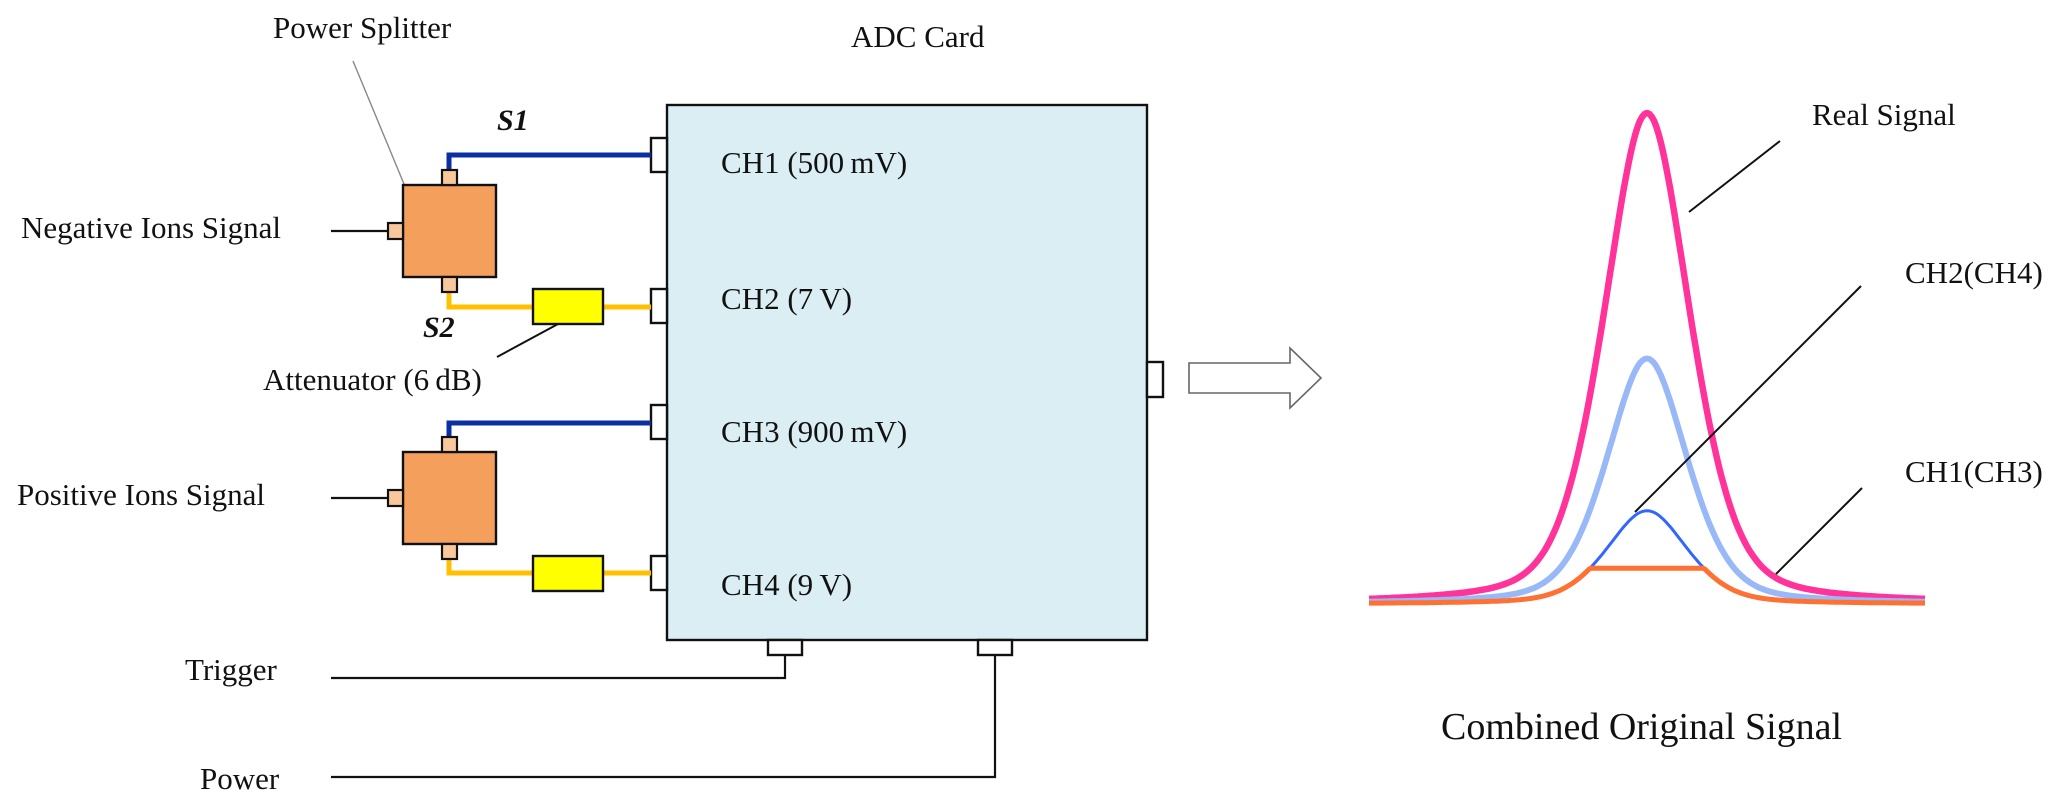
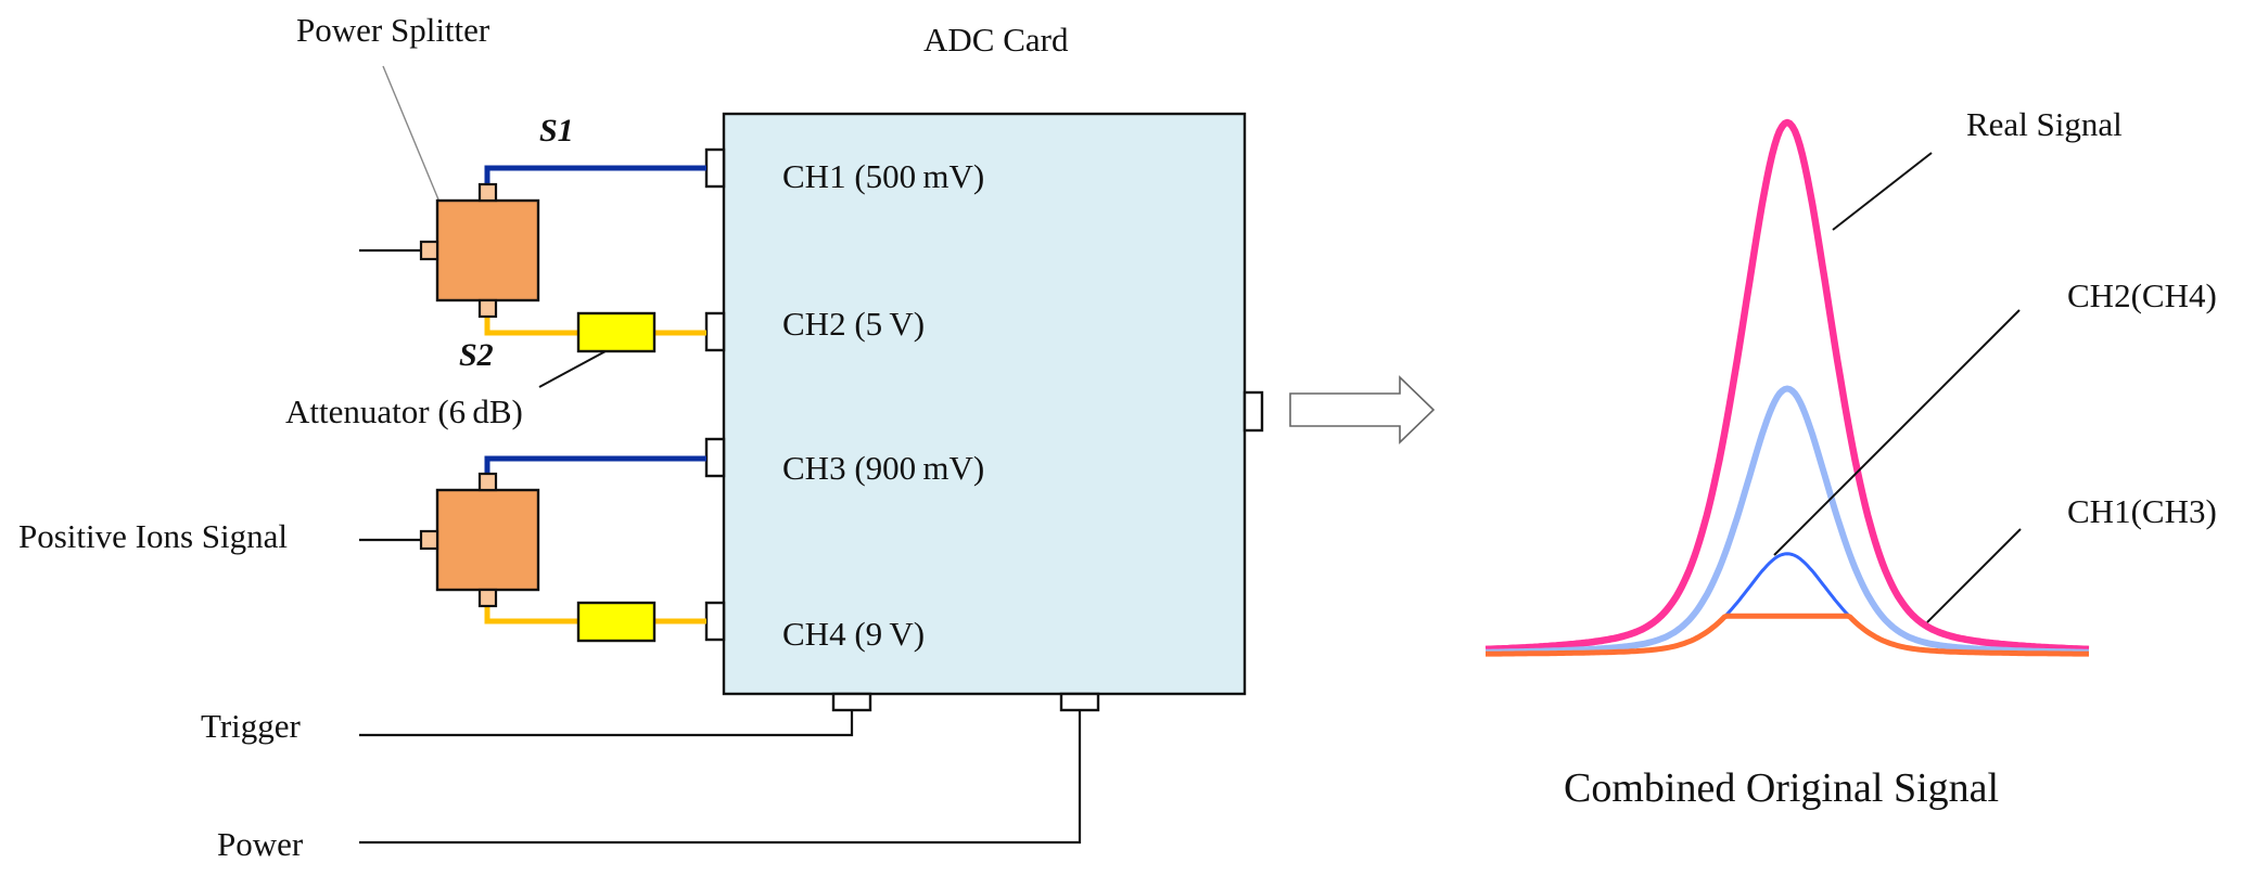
  Power Splitter
  ADC Card
  CH1 (500 mV)
- CH2 (7 V)
+ CH2 (5 V)
  CH3 (900 mV)
  CH4 (9 V)
- Negative Ions Signal
  S1
  S2
  Attenuator (6 dB)
  Positive Ions Signal
  Trigger
  Power
  Real Signal
  CH2(CH4)
  CH1(CH3)
  Combined Original Signal
